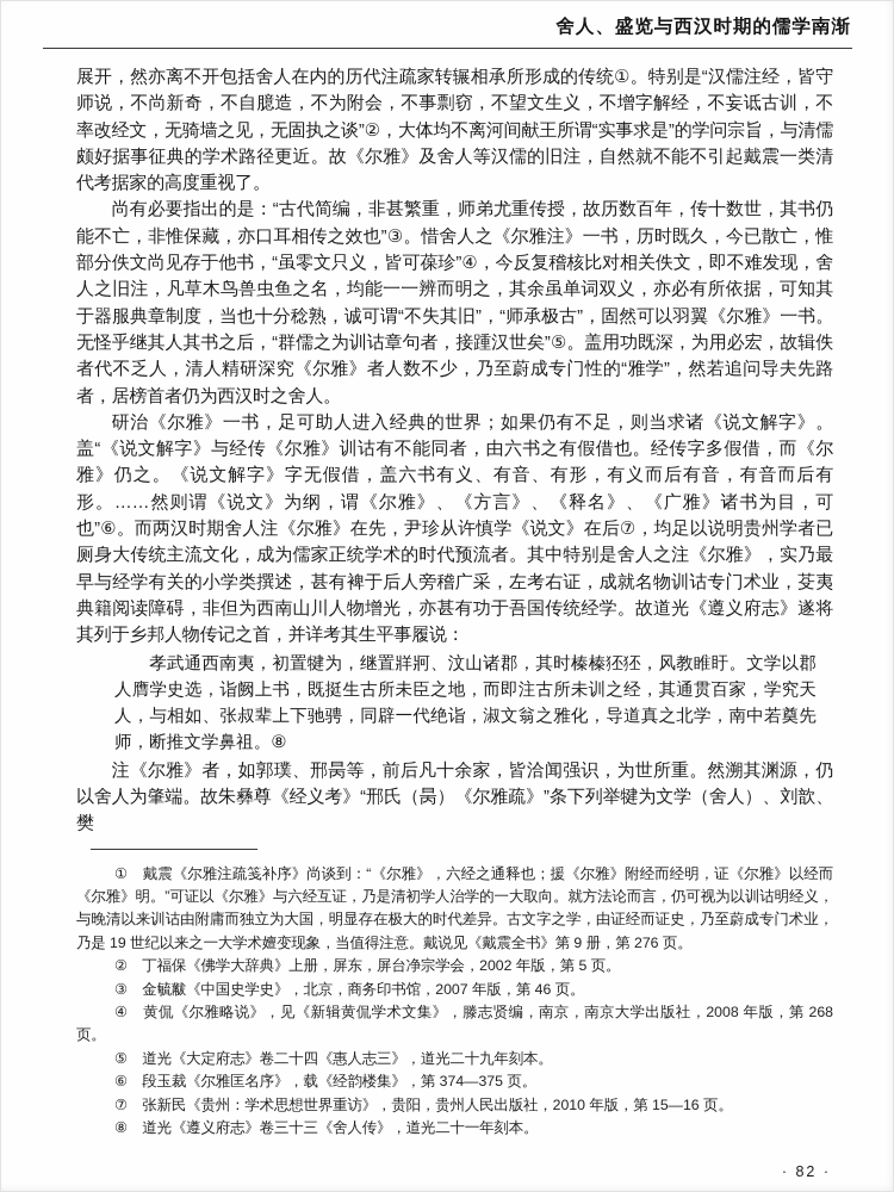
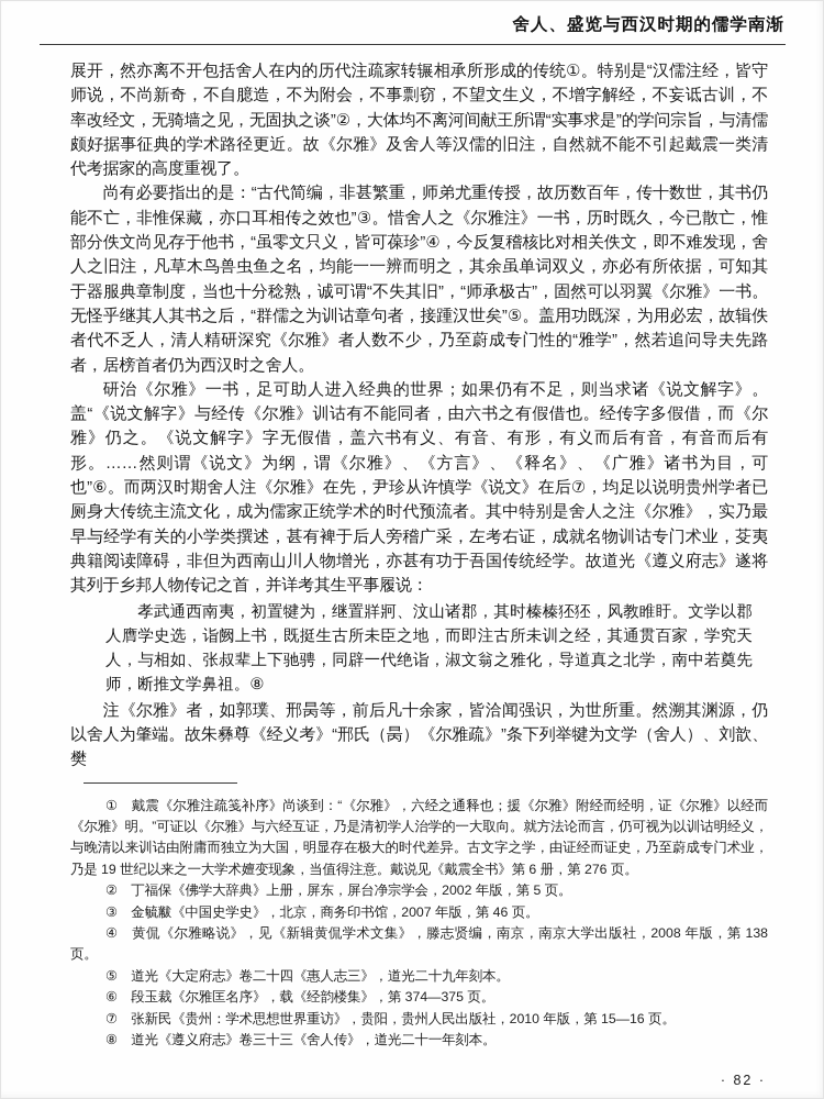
  舍人、盛览与西汉时期的儒学南渐
  展开，然亦离不开包括舍人在内的历代注疏家转辗相承所形成的传统①。特别是“汉儒注经，皆守师说，不尚新奇，不自臆造，不为附会，不事剽窃，不望文生义，不增字解经，不妄诋古训，不率改经文，无骑墙之见，无固执之谈”②，大体均不离河间献王所谓“实事求是”的学问宗旨，与清儒颇好据事征典的学术路径更近。故《尔雅》及舍人等汉儒的旧注，自然就不能不引起戴震一类清代考据家的高度重视了。
  尚有必要指出的是：“古代简编，非甚繁重，师弟尤重传授，故历数百年，传十数世，其书仍能不亡，非惟保藏，亦口耳相传之效也”③。惜舍人之《尔雅注》一书，历时既久，今已散亡，惟部分佚文尚见存于他书，“虽零文只义，皆可葆珍”④，今反复稽核比对相关佚文，即不难发现，舍人之旧注，凡草木鸟兽虫鱼之名，均能一一辨而明之，其余虽单词双义，亦必有所依据，可知其于器服典章制度，当也十分稔熟，诚可谓“不失其旧”，“师承极古”，固然可以羽翼《尔雅》一书。无怪乎继其人其书之后，“群儒之为训诂章句者，接踵汉世矣”⑤。盖用功既深，为用必宏，故辑佚者代不乏人，清人精研深究《尔雅》者人数不少，乃至蔚成专门性的“雅学”，然若追问导夫先路者，居榜首者仍为西汉时之舍人。
  研治《尔雅》一书，足可助人进入经典的世界；如果仍有不足，则当求诸《说文解字》。盖“《说文解字》与经传《尔雅》训诂有不能同者，由六书之有假借也。经传字多假借，而《尔雅》仍之。《说文解字》字无假借，盖六书有义、有音、有形，有义而后有音，有音而后有形。……然则谓《说文》为纲，谓《尔雅》、《方言》、《释名》、《广雅》诸书为目，可也”⑥。而两汉时期舍人注《尔雅》在先，尹珍从许慎学《说文》在后⑦，均足以说明贵州学者已厕身大传统主流文化，成为儒家正统学术的时代预流者。其中特别是舍人之注《尔雅》，实乃最早与经学有关的小学类撰述，甚有裨于后人旁稽广采，左考右证，成就名物训诂专门术业，芟夷典籍阅读障碍，非但为西南山川人物增光，亦甚有功于吾国传统经学。故道光《遵义府志》遂将其列于乡邦人物传记之首，并详考其生平事履说：
  孝武通西南夷，初置犍为，继置牂牁、汶山诸郡，其时榛榛狉狉，风教睢盱。文学以郡人膺学史选，诣阙上书，既挺生古所未臣之地，而即注古所未训之经，其通贯百家，学究天人，与相如、张叔辈上下驰骋，同辟一代绝诣，淑文翁之雅化，导道真之北学，南中若奠先师，断推文学鼻祖。⑧
  注《尔雅》者，如郭璞、邢昺等，前后凡十余家，皆洽闻强识，为世所重。然溯其渊源，仍以舍人为肇端。故朱彝尊《经义考》“邢氏（昺）《尔雅疏》”条下列举犍为文学（舍人）、刘歆、樊
- ① 戴震《尔雅注疏笺补序》尚谈到：“《尔雅》，六经之通释也；援《尔雅》附经而经明，证《尔雅》以经而《尔雅》明。”可证以《尔雅》与六经互证，乃是清初学人治学的一大取向。就方法论而言，仍可视为以训诂明经义，与晚清以来训诂由附庸而独立为大国，明显存在极大的时代差异。古文字之学，由证经而证史，乃至蔚成专门术业，乃是 19 世纪以来之一大学术嬗变现象，当值得注意。戴说见《戴震全书》第 9 册，第 276 页。
+ ① 戴震《尔雅注疏笺补序》尚谈到：“《尔雅》，六经之通释也；援《尔雅》附经而经明，证《尔雅》以经而《尔雅》明。”可证以《尔雅》与六经互证，乃是清初学人治学的一大取向。就方法论而言，仍可视为以训诂明经义，与晚清以来训诂由附庸而独立为大国，明显存在极大的时代差异。古文字之学，由证经而证史，乃至蔚成专门术业，乃是 19 世纪以来之一大学术嬗变现象，当值得注意。戴说见《戴震全书》第 6 册，第 276 页。
  ② 丁福保《佛学大辞典》上册，屏东，屏台净宗学会，2002 年版，第 5 页。
  ③ 金毓黻《中国史学史》，北京，商务印书馆，2007 年版，第 46 页。
- ④ 黄侃《尔雅略说》，见《新辑黄侃学术文集》，滕志贤编，南京，南京大学出版社，2008 年版，第 268 页。
+ ④ 黄侃《尔雅略说》，见《新辑黄侃学术文集》，滕志贤编，南京，南京大学出版社，2008 年版，第 138 页。
  ⑤ 道光《大定府志》卷二十四《惠人志三》，道光二十九年刻本。
  ⑥ 段玉裁《尔雅匡名序》，载《经韵楼集》，第 374—375 页。
  ⑦ 张新民《贵州：学术思想世界重访》，贵阳，贵州人民出版社，2010 年版，第 15—16 页。
  ⑧ 道光《遵义府志》卷三十三《舍人传》，道光二十一年刻本。
  · 82 ·
